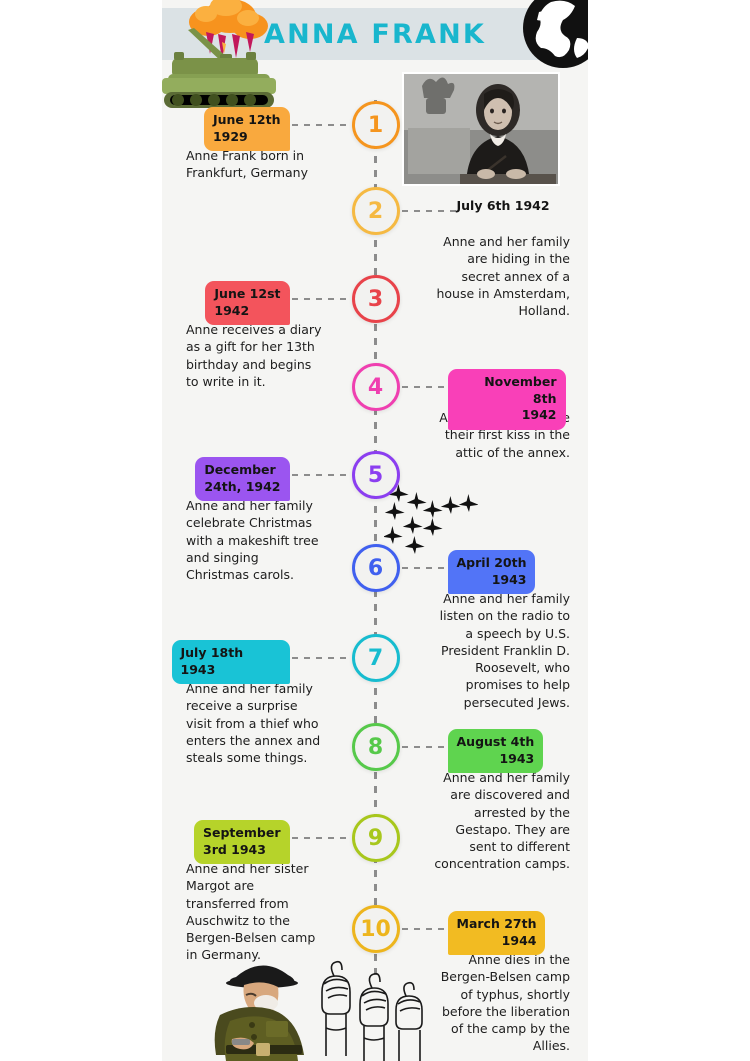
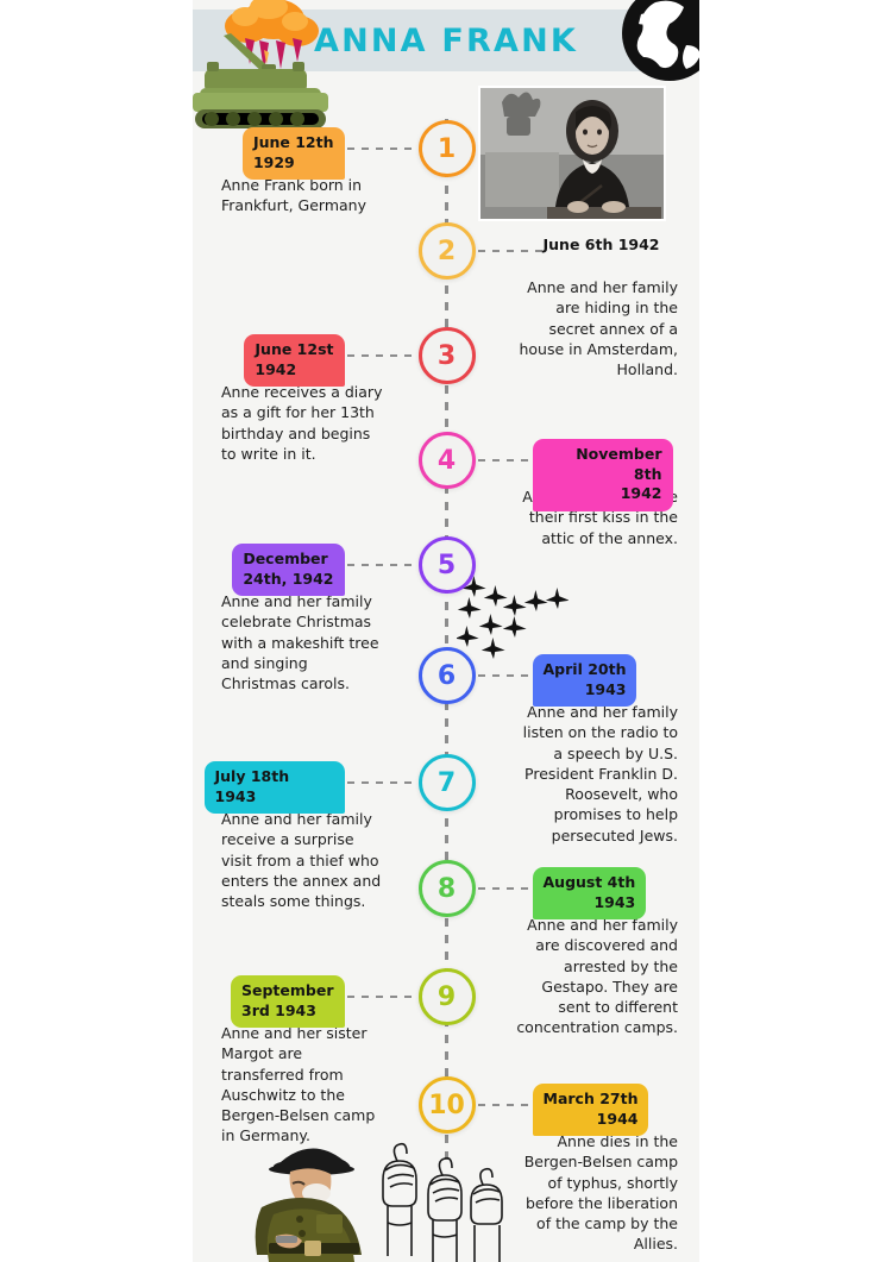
  ANNA FRANK
  1
  June 12th
  1929
  Anne Frank born in Frankfurt, Germany
  2
- July 6th 1942
+ June 6th 1942
  Anne and her family are hiding in the secret annex of a house in Amsterdam, Holland.
  3
  June 12st
  1942
  Anne receives a diary as a gift for her 13th birthday and begins to write in it.
  4
  November 8th
  1942
  Ae their first kiss in the attic of the annex.
  5
  December
  24th, 1942
  Anne and her family celebrate Christmas with a makeshift tree and singing Christmas carols.
  6
  April 20th
  1943
  Anne and her family listen on the radio to a speech by U.S. President Franklin D. Roosevelt, who promises to help persecuted Jews.
  7
  July 18th 1943
  Anne and her family receive a surprise visit from a thief who enters the annex and steals some things.
  8
  August 4th
  1943
  Anne and her family are discovered and arrested by the Gestapo. They are sent to different concentration camps.
  9
  September
  3rd 1943
  Anne and her sister Margot are transferred from Auschwitz to the Bergen-Belsen camp in Germany.
  10
  March 27th
  1944
  Anne dies in the Bergen-Belsen camp of typhus, shortly before the liberation of the camp by the Allies.
